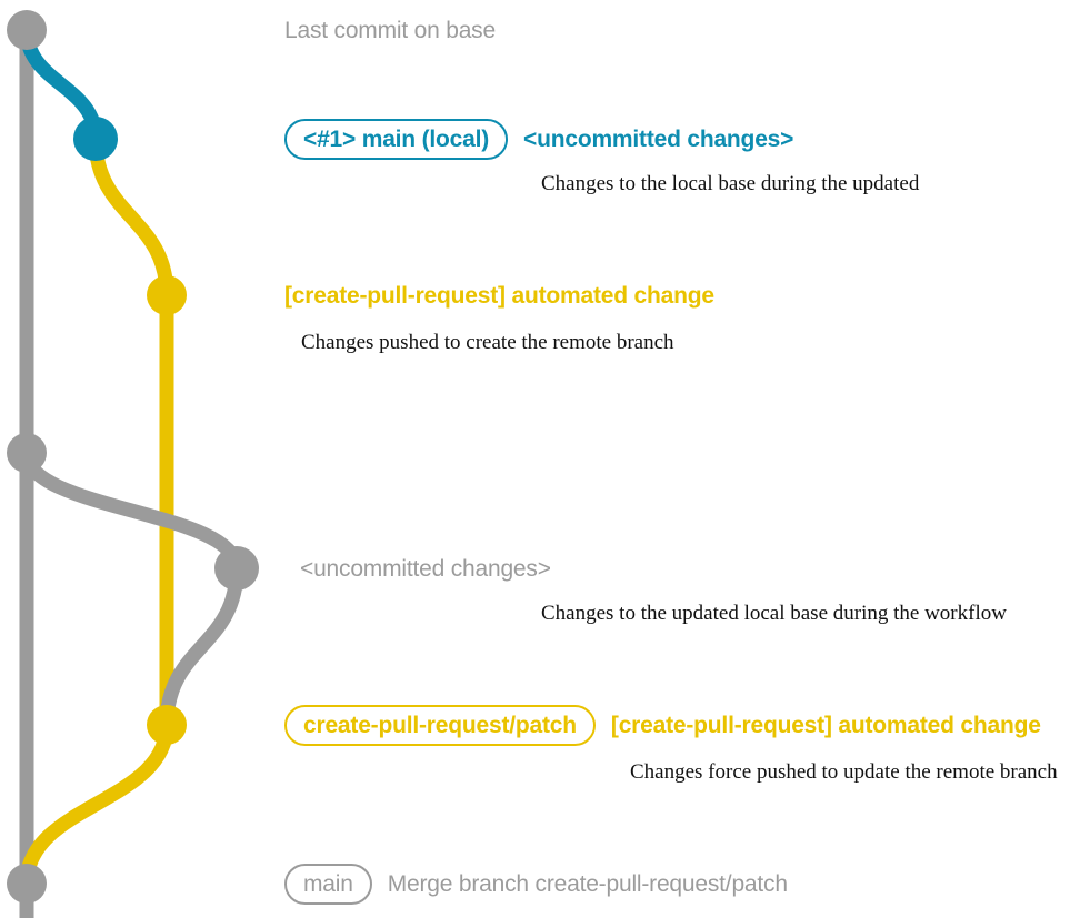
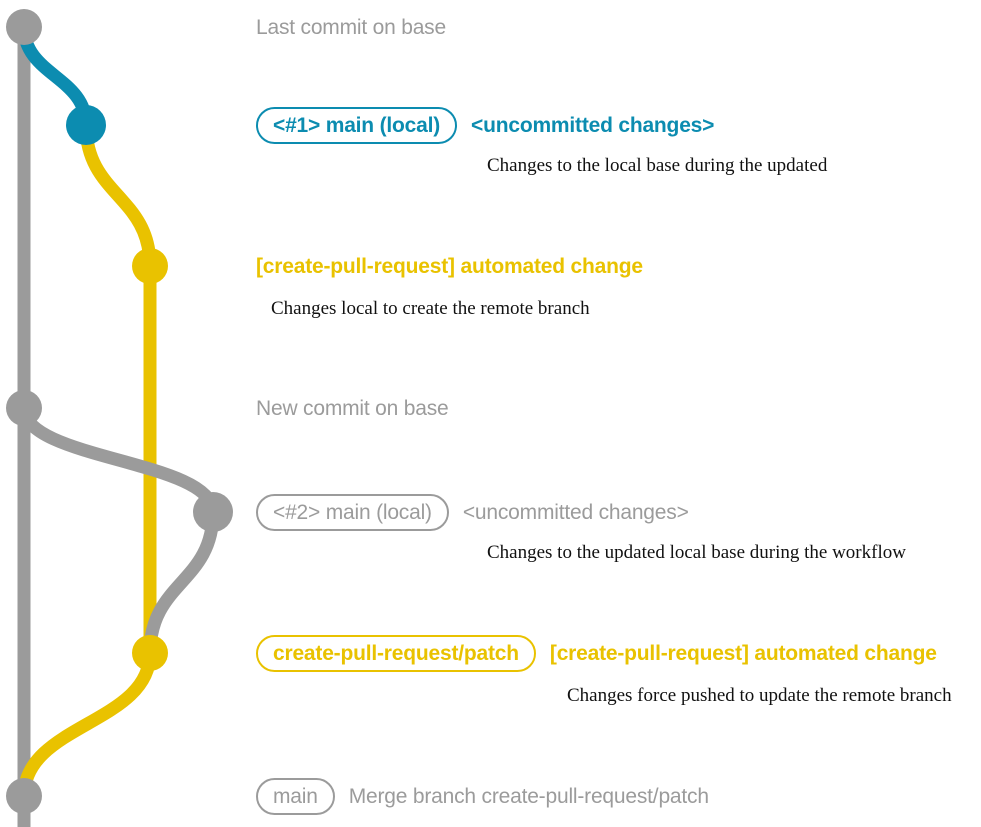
  Last commit on base
  <#1> main (local)
  <uncommitted changes>
  Changes to the local base during the updated
  [create-pull-request] automated change
- Changes pushed to create the remote branch
+ Changes local to create the remote branch
+ New commit on base
+ <#2> main (local)
  <uncommitted changes>
  Changes to the updated local base during the workflow
  create-pull-request/patch
  [create-pull-request] automated change
  Changes force pushed to update the remote branch
  main
  Merge branch create-pull-request/patch
